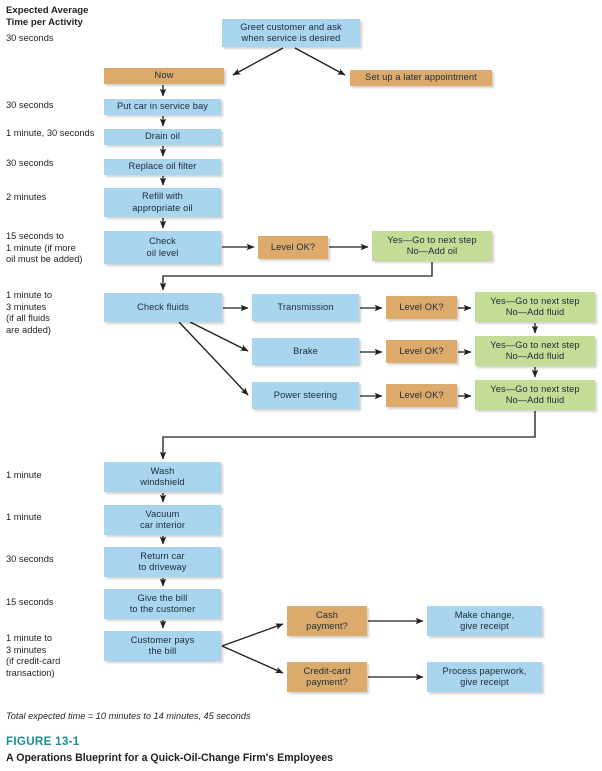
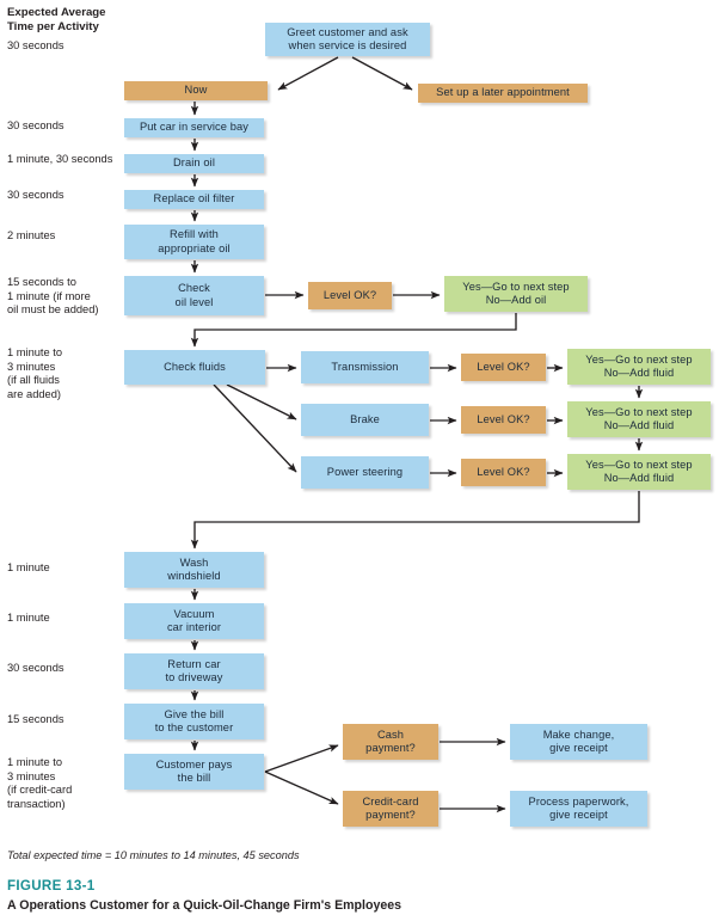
  Expected Average
  Time per Activity
  30 seconds
  30 seconds
  1 minute, 30 seconds
  30 seconds
  2 minutes
  15 seconds to
  1 minute (if more
  oil must be added)
  1 minute to
  3 minutes
  (if all fluids
  are added)
  1 minute
  1 minute
  30 seconds
  15 seconds
  1 minute to
  3 minutes
  (if credit-card
  transaction)
  Greet customer and ask
  when service is desired
  Now
  Set up a later appointment
  Put car in service bay
  Drain oil
  Replace oil filter
  Refill with
  appropriate oil
  Check
  oil level
  Level OK?
  Yes—Go to next step
  No—Add oil
  Check fluids
  Transmission
  Level OK?
  Yes—Go to next step
  No—Add fluid
  Brake
  Level OK?
  Yes—Go to next step
  No—Add fluid
  Power steering
  Level OK?
  Yes—Go to next step
  No—Add fluid
  Wash
  windshield
  Vacuum
  car interior
  Return car
  to driveway
  Give the bill
  to the customer
  Customer pays
  the bill
  Cash
  payment?
  Make change,
  give receipt
  Credit-card
  payment?
  Process paperwork,
  give receipt
  Total expected time = 10 minutes to 14 minutes, 45 seconds
  FIGURE 13-1
- A Operations Blueprint for a Quick-Oil-Change Firm's Employees
+ A Operations Customer for a Quick-Oil-Change Firm's Employees
